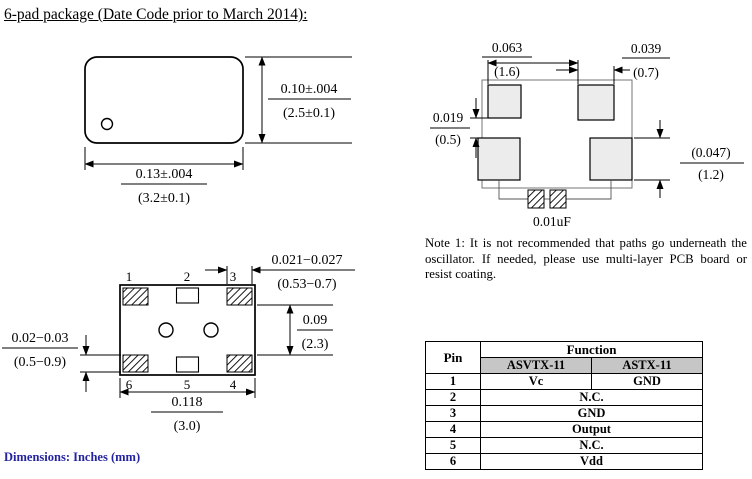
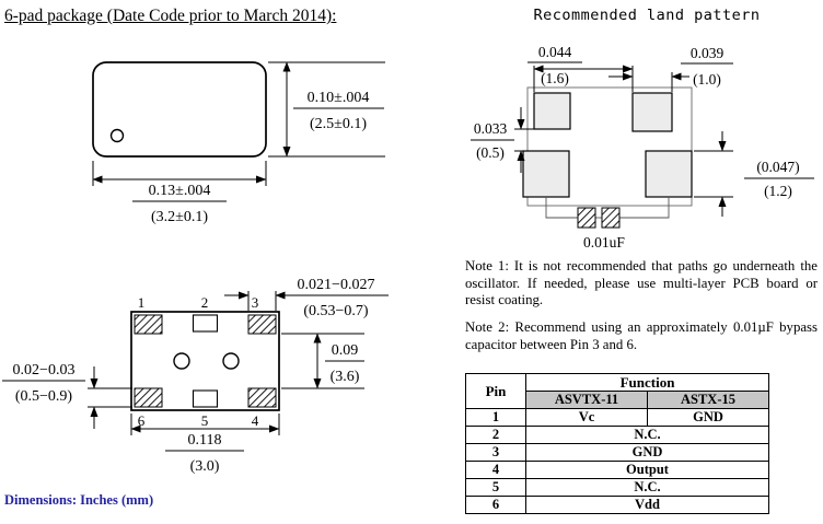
  6-pad package (Date Code prior to March 2014):
+ Recommended land pattern
  0.10±.004
  (2.5±0.1)
  0.13±.004
  (3.2±0.1)
  1
  2
  3
  6
  5
  4
  0.021−0.027
  (0.53−0.7)
  0.09
- (2.3)
+ (3.6)
  0.02−0.03
  (0.5−0.9)
  0.118
  (3.0)
- 0.063
+ 0.044
  (1.6)
  0.039
- (0.7)
+ (1.0)
- 0.019
+ 0.033
  (0.5)
  (0.047)
  (1.2)
  0.01uF
  Note 1: It is not recommended that paths go underneath the oscillator. If needed, please use multi-layer PCB board or resist coating.
+ Note 2: Recommend using an approximately 0.01µF bypass capacitor between Pin 3 and 6.
  Pin	Function
- ASVTX-11	ASTX-11
+ ASVTX-11	ASTX-15
  1	Vc	GND
  2	N.C.
  3	GND
  4	Output
  5	N.C.
  6	Vdd
  Dimensions: Inches (mm)
